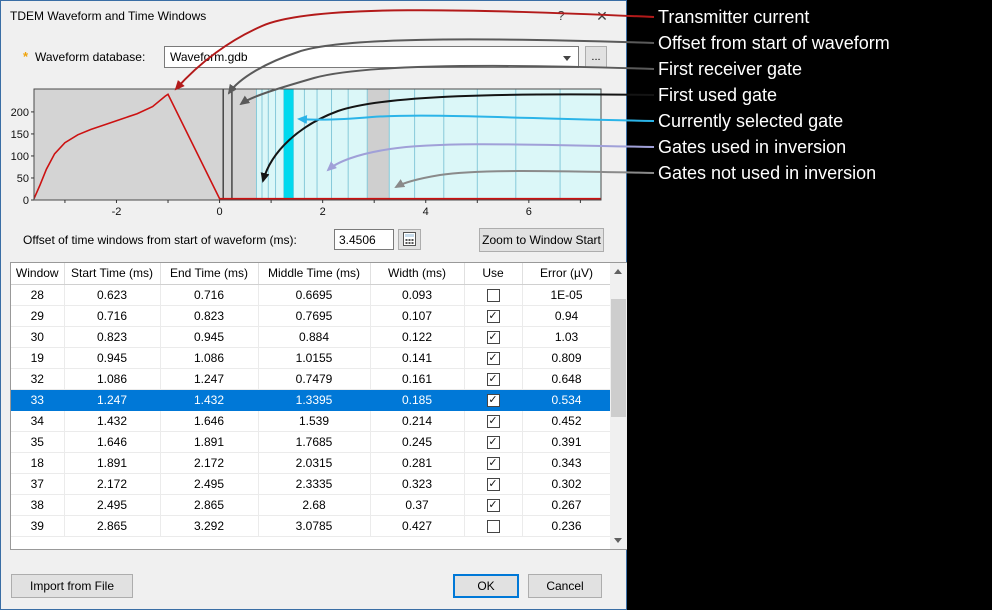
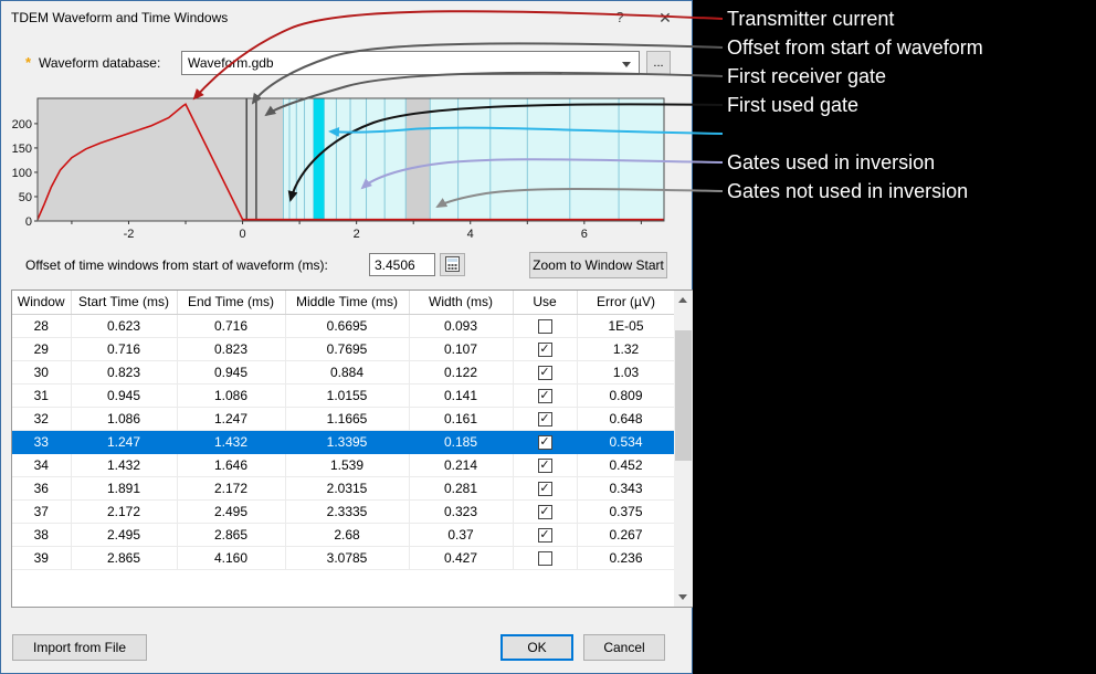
  TDEM Waveform and Time Windows
  ?
  ✕
  *
  Waveform database:
  Waveform.gdb
  ...
  -2
  0
  2
  4
  6
  0
  50
  100
  150
  200
  Offset of time windows from start of waveform (ms):
  3.4506
  Zoom to Window Start
  Window	Start Time (ms)	End Time (ms)	Middle Time (ms)	Width (ms)	Use	Error (µV)
  28	0.623	0.716	0.6695	0.093		1E-05
- 29	0.716	0.823	0.7695	0.107	✓	0.94
+ 29	0.716	0.823	0.7695	0.107	✓	1.32
  30	0.823	0.945	0.884	0.122	✓	1.03
- 19	0.945	1.086	1.0155	0.141	✓	0.809
+ 31	0.945	1.086	1.0155	0.141	✓	0.809
- 32	1.086	1.247	0.7479	0.161	✓	0.648
+ 32	1.086	1.247	1.1665	0.161	✓	0.648
  33	1.247	1.432	1.3395	0.185	✓	0.534
  34	1.432	1.646	1.539	0.214	✓	0.452
- 35	1.646	1.891	1.7685	0.245	✓	0.391
- 18	1.891	2.172	2.0315	0.281	✓	0.343
+ 36	1.891	2.172	2.0315	0.281	✓	0.343
- 37	2.172	2.495	2.3335	0.323	✓	0.302
+ 37	2.172	2.495	2.3335	0.323	✓	0.375
  38	2.495	2.865	2.68	0.37	✓	0.267
- 39	2.865	3.292	3.0785	0.427		0.236
+ 39	2.865	4.160	3.0785	0.427		0.236
  Import from File
  OK
  Cancel
  Transmitter current
  Offset from start of waveform
  First receiver gate
  First used gate
- Currently selected gate
  Gates used in inversion
  Gates not used in inversion
